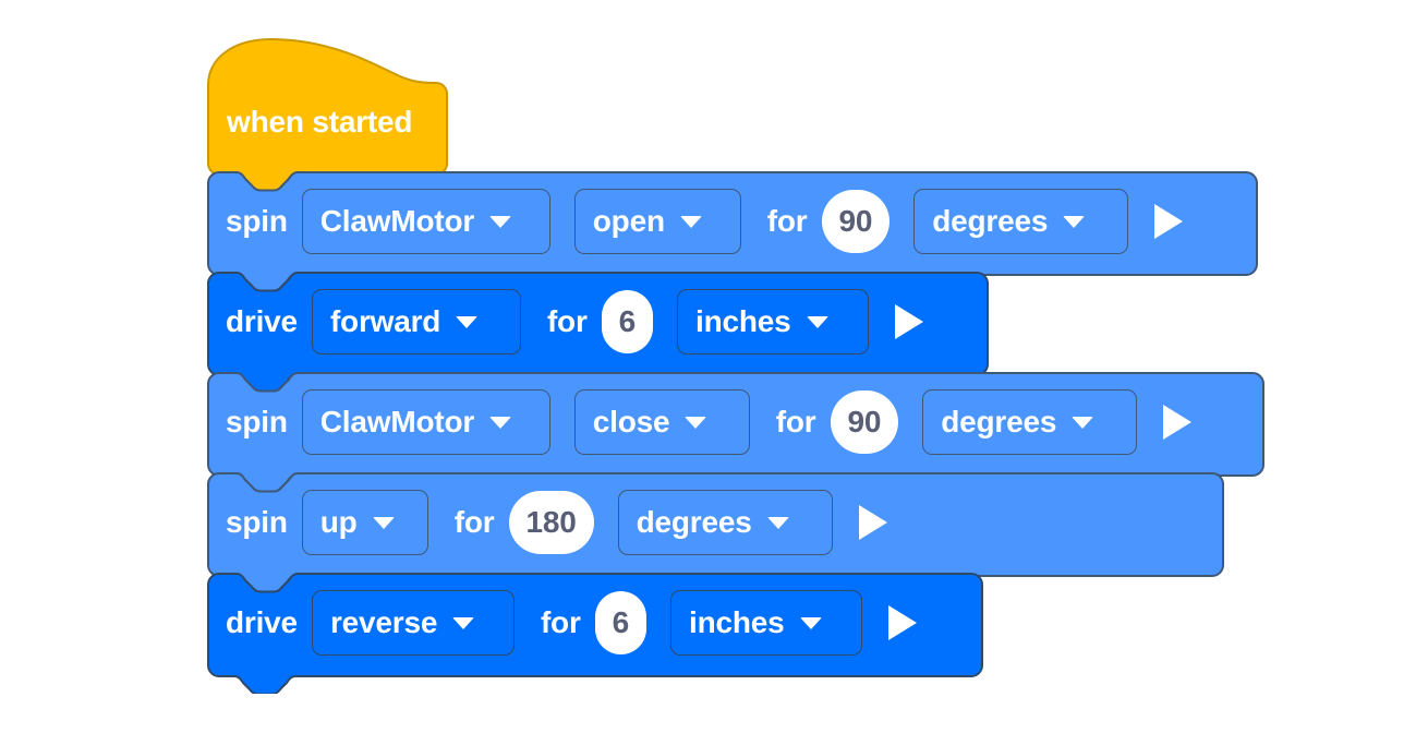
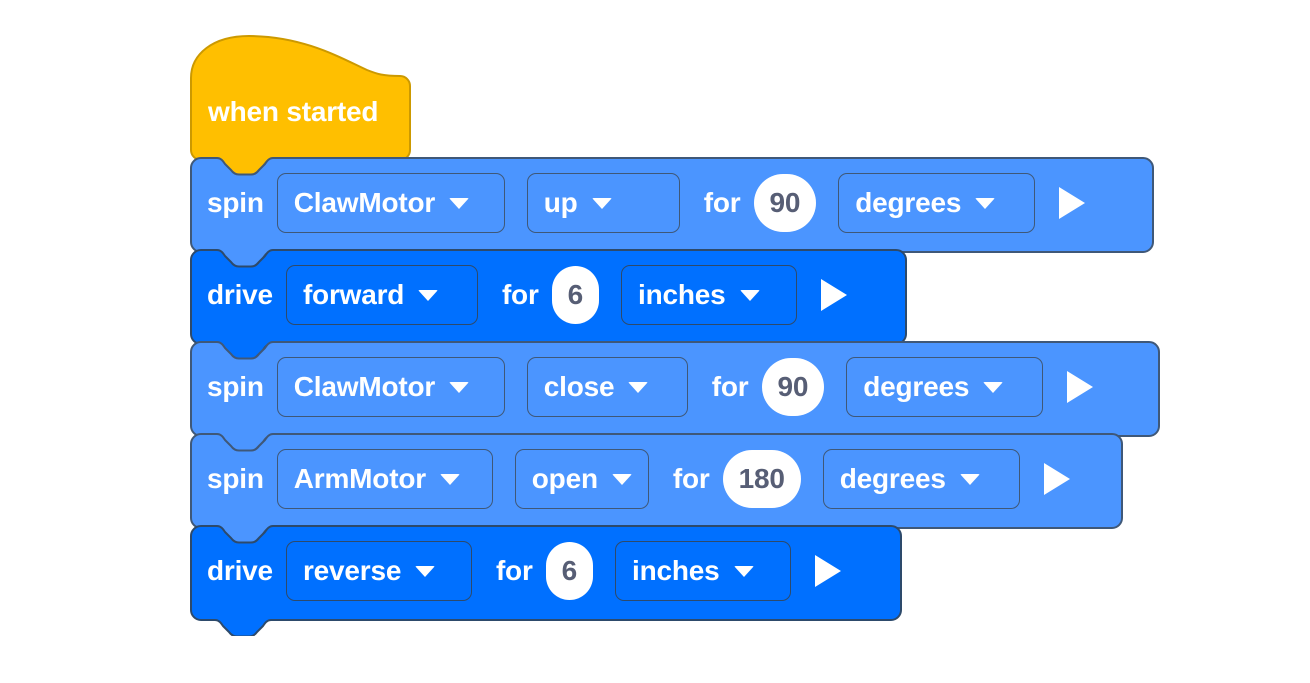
  when started
  spin
  ClawMotor
- open
+ up
  for
  90
  degrees
  drive
  forward
  for
  6
  inches
  spin
  ClawMotor
  close
  for
  90
  degrees
  spin
+ ArmMotor
- up
+ open
  for
  180
  degrees
  drive
  reverse
  for
  6
  inches
